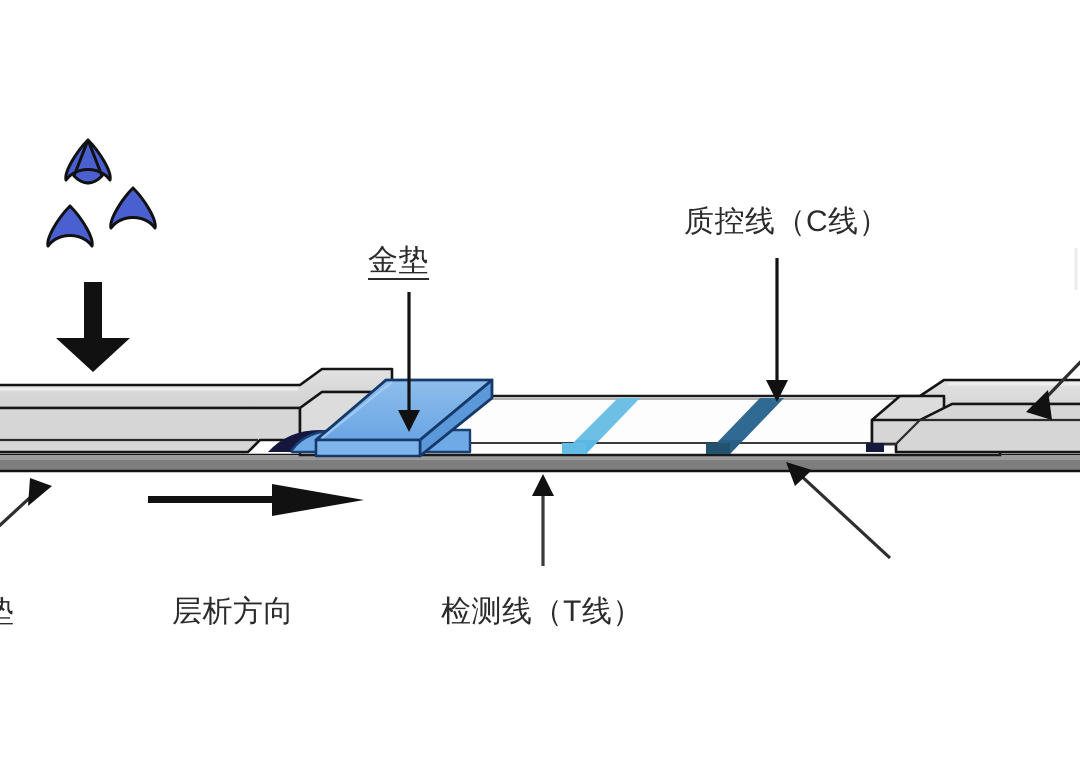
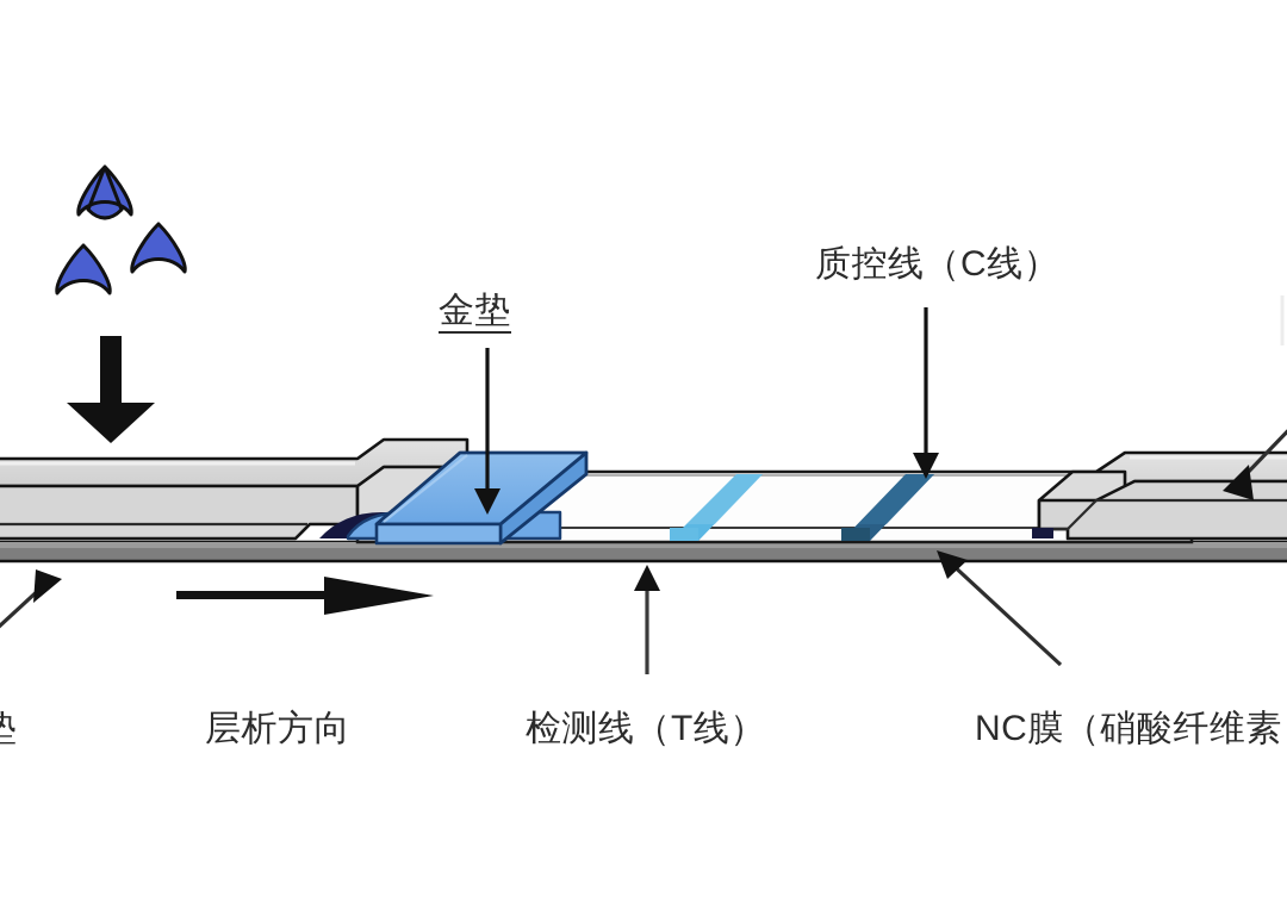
  金垫
  质控线（C线）
  层析方向
  检测线（T线）
+ NC膜（硝酸纤维素
